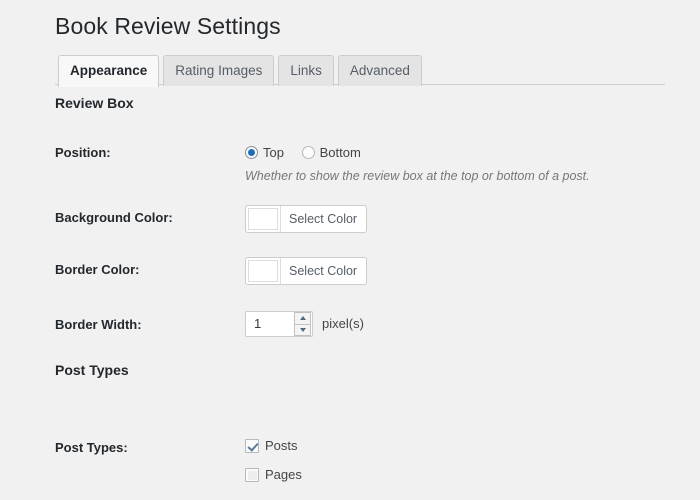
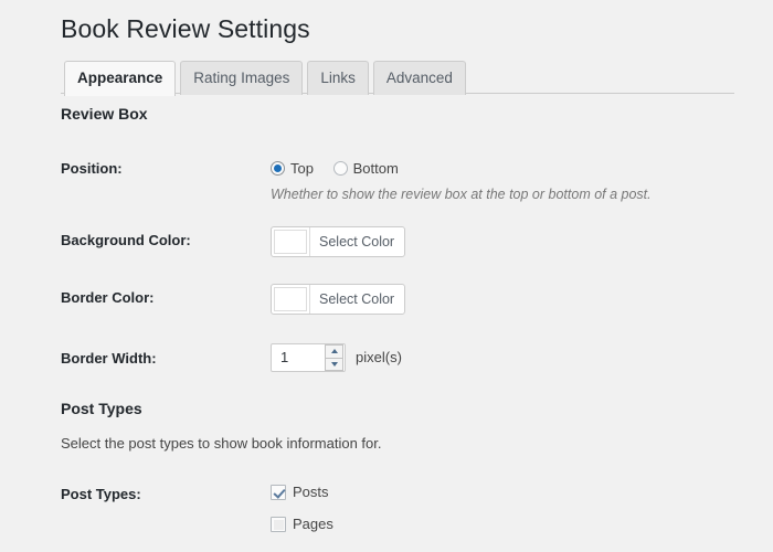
  Book Review Settings
  Appearance Rating Images Links Advanced
  Review Box
  Position:
  Top Bottom
  Whether to show the review box at the top or bottom of a post.
  Background Color:
  Select Color
  Border Color:
  Select Color
  Border Width:
  1
  pixel(s)
  Post Types
+ Select the post types to show book information for.
  Post Types:
  Posts
  Pages
